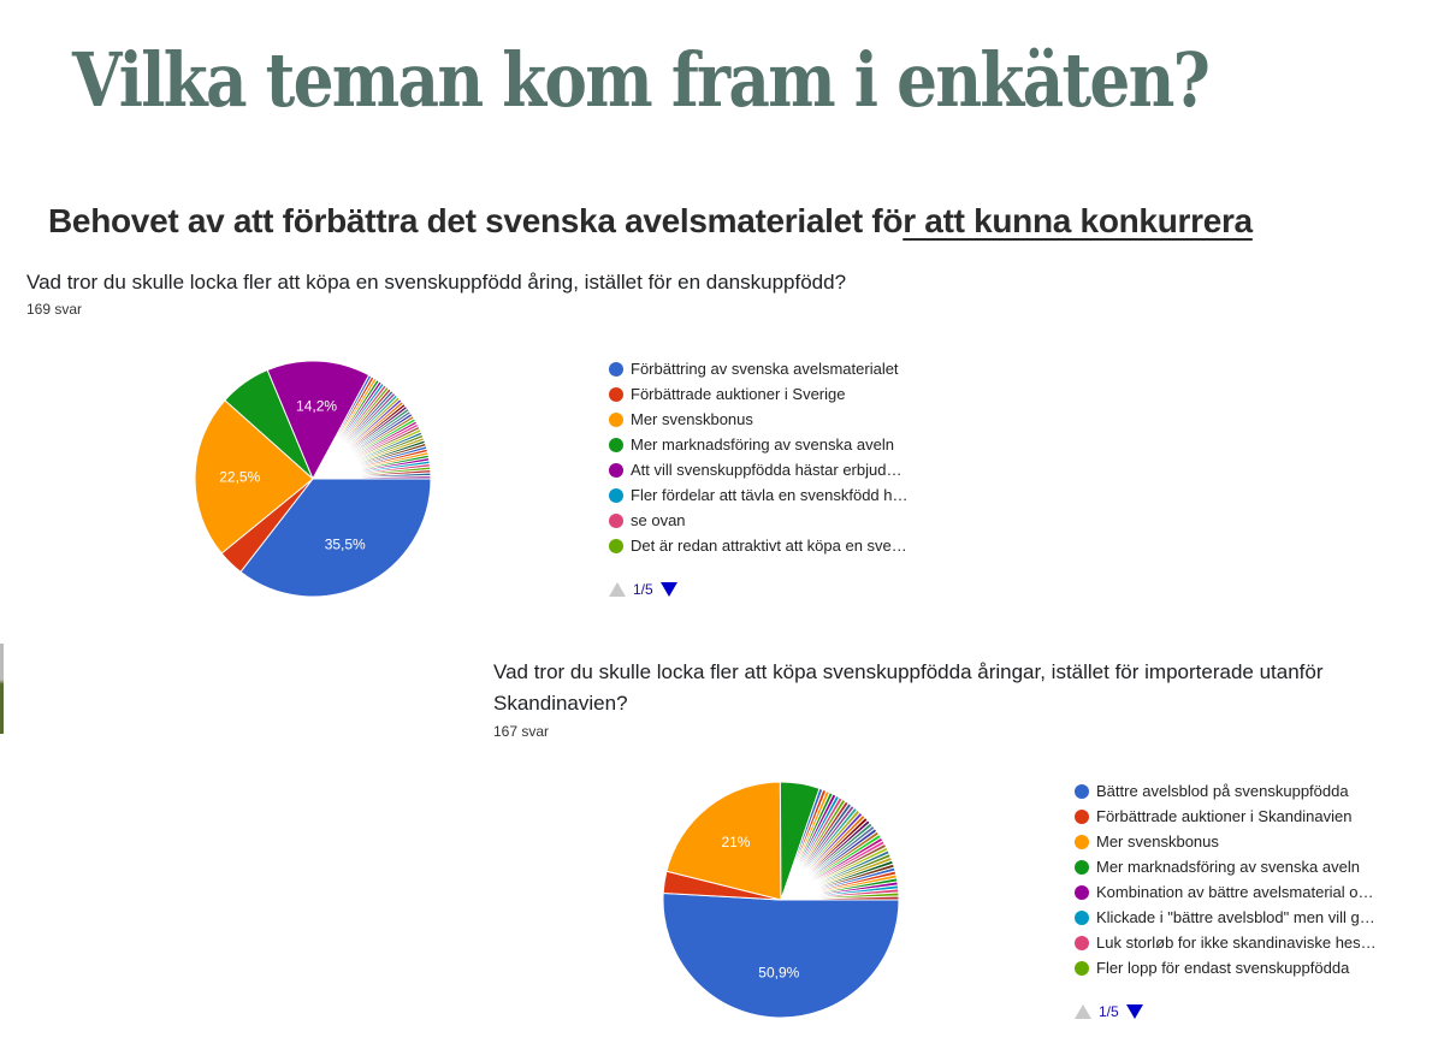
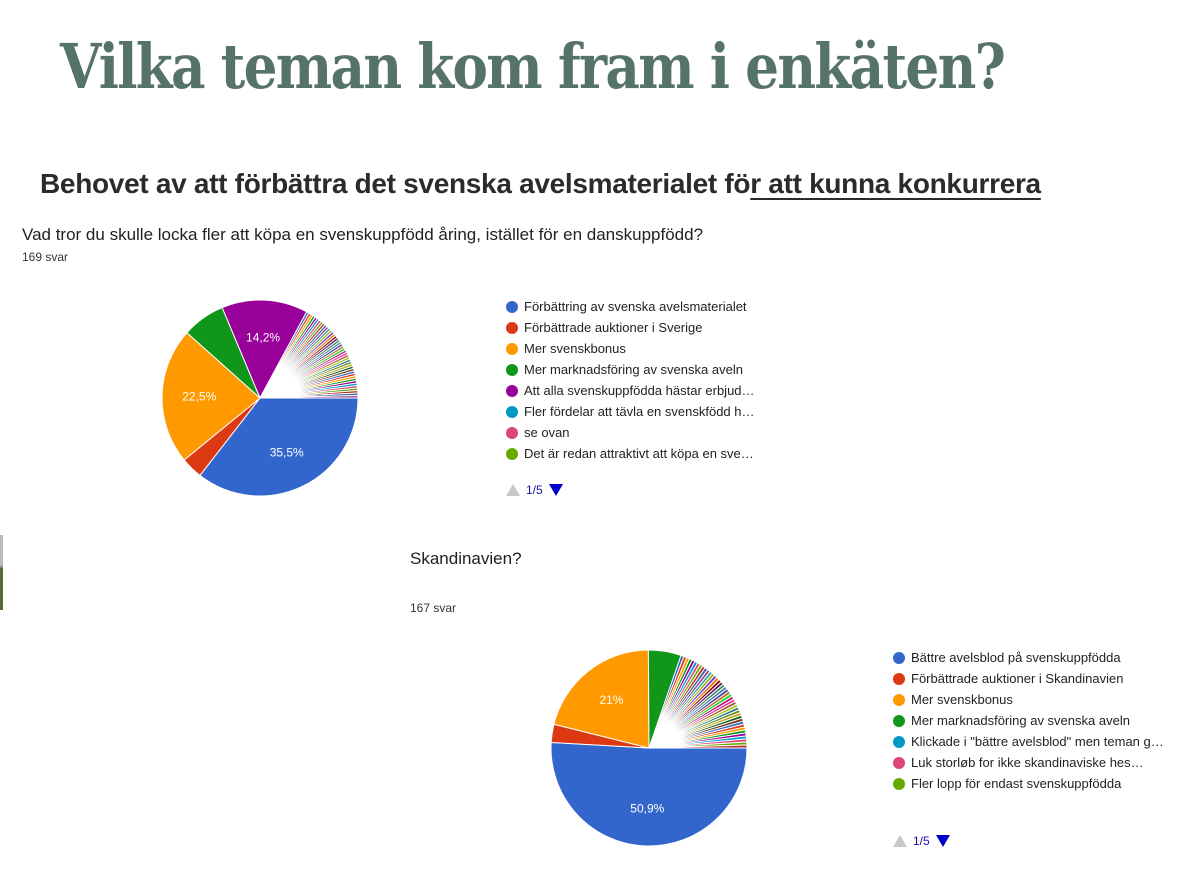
  Vilka teman kom fram i enkäten?
  Behovet av att förbättra det svenska avelsmaterialet för att kunna konkurrera
  Vad tror du skulle locka fler att köpa en svenskuppfödd åring, istället för en danskuppfödd?
  169 svar
  35,5%
  22,5%
  14,2%
  Förbättring av svenska avelsmaterialet
  Förbättrade auktioner i Sverige
  Mer svenskbonus
  Mer marknadsföring av svenska aveln
- Att vill svenskuppfödda hästar erbjud…
+ Att alla svenskuppfödda hästar erbjud…
  Fler fördelar att tävla en svenskfödd h…
  se ovan
  Det är redan attraktivt att köpa en sve…
  1/5
- Vad tror du skulle locka fler att köpa svenskuppfödda åringar, istället för importerade utanför
  Skandinavien?
  167 svar
  50,9%
  21%
  Bättre avelsblod på svenskuppfödda
  Förbättrade auktioner i Skandinavien
  Mer svenskbonus
  Mer marknadsföring av svenska aveln
- Kombination av bättre avelsmaterial o…
- Klickade i "bättre avelsblod" men vill g…
+ Klickade i "bättre avelsblod" men teman g…
  Luk storløb for ikke skandinaviske hes…
  Fler lopp för endast svenskuppfödda
  1/5
